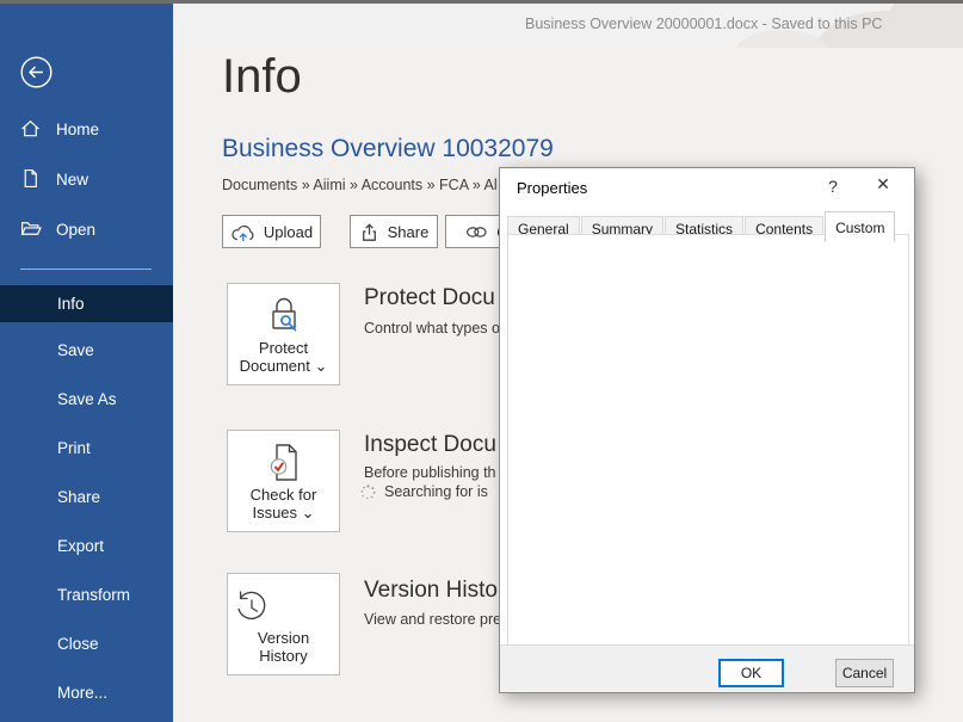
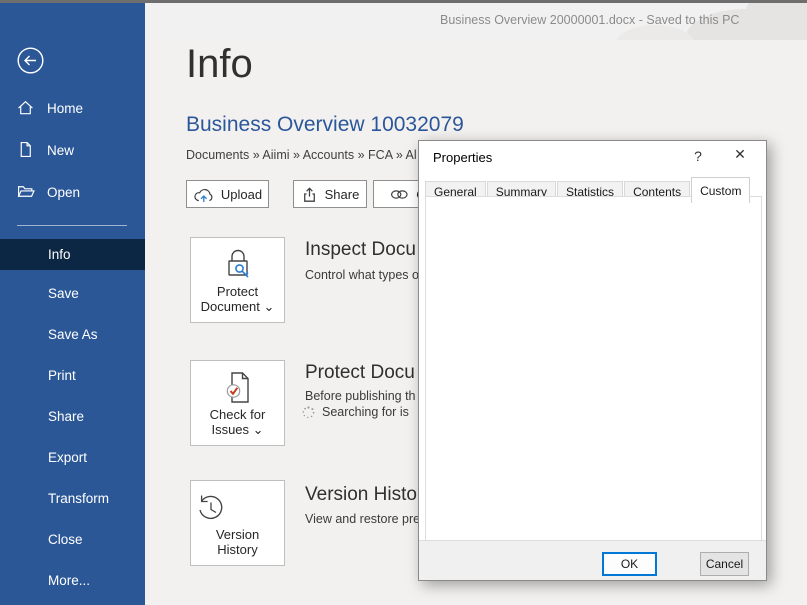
  Business Overview 20000001.docx - Saved to this PC
  Home
  New
  Open
  Info
  Save
  Save As
  Print
  Share
  Export
  Transform
  Close
  More...
  Info
  Business Overview 10032079
  Documents » Aiimi » Accounts » FCA » Al
  Upload
  Share
  Protect
  Document ⌄
- Protect Docu
+ Inspect Docu
  Control what types o
  Check for
  Issues ⌄
- Inspect Docu
+ Protect Docu
  Before publishing th
  Searching for is
  Version
  History
  Version Histo
  View and restore pre
  Properties
  ?
  ✕
  General
  Summary
  Statistics
  Contents
  Custom
  OK
  Cancel
